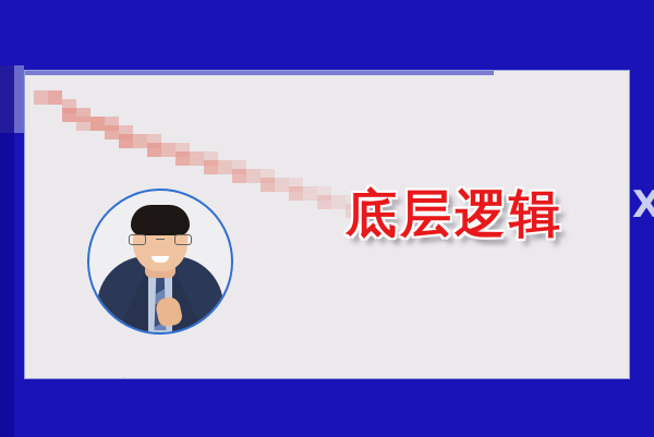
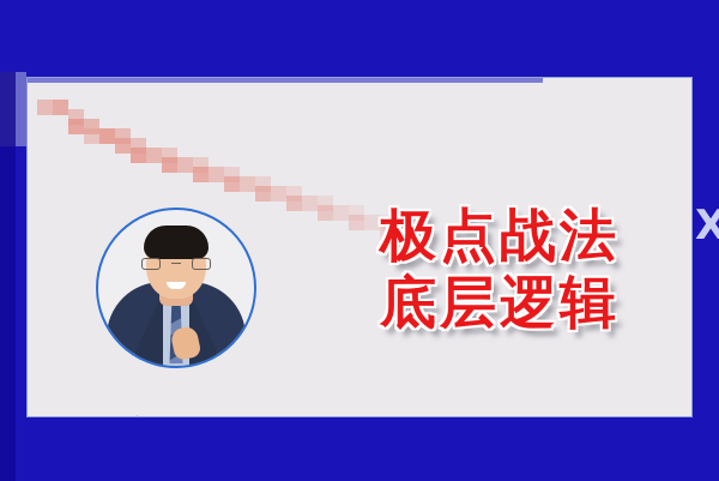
+ 极点战法
  底层逻辑
  X
